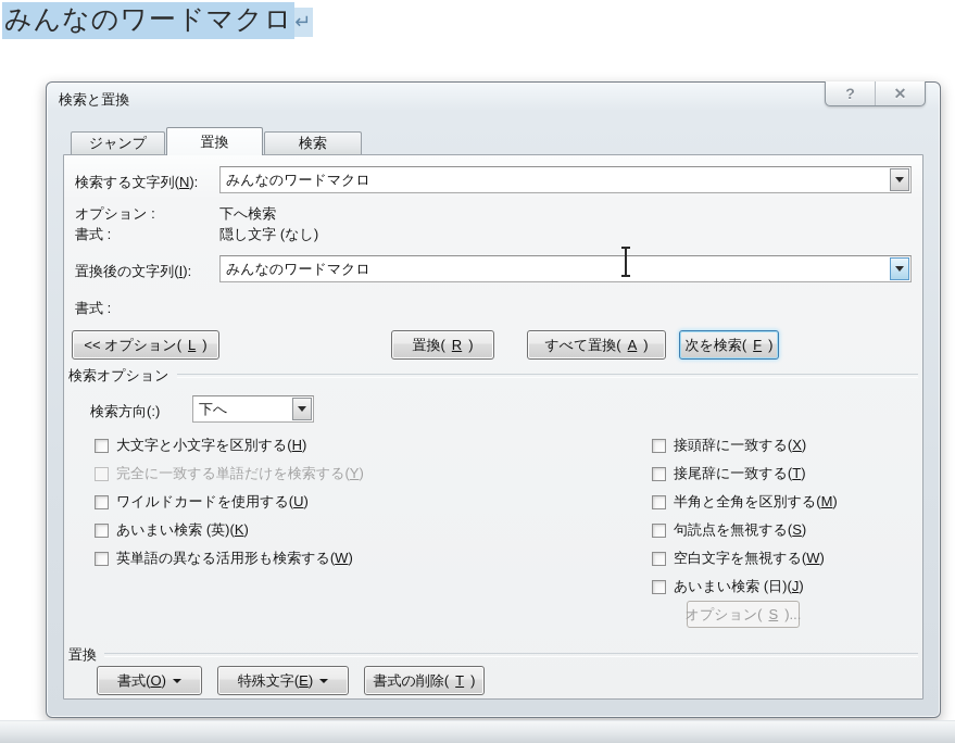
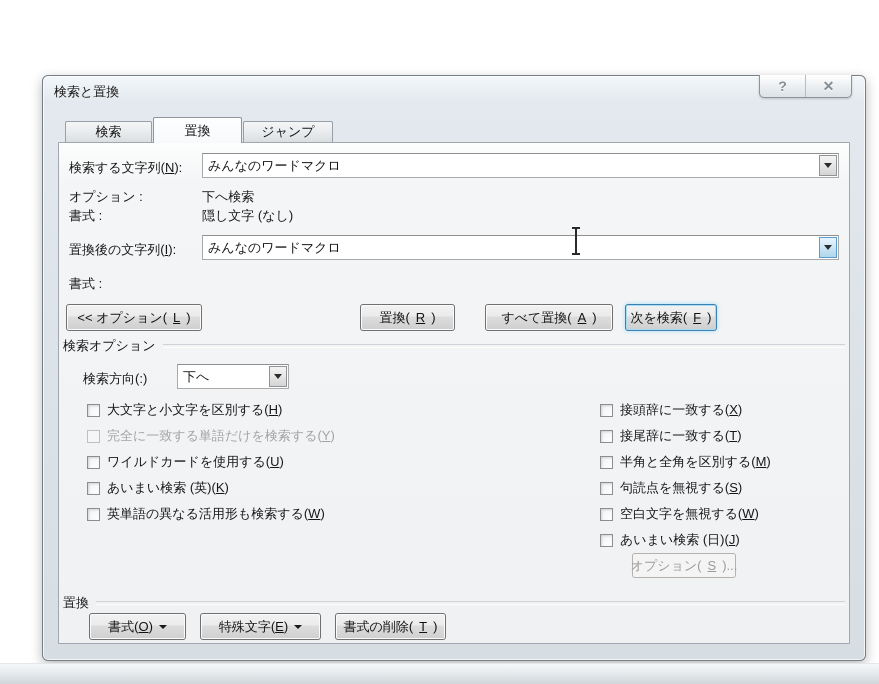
- みんなのワードマクロ↵
  検索と置換
  ?
  ✕
- ジャンプ
+ 検索
  置換
- 検索
+ ジャンプ
  検索する文字列(N):
  みんなのワードマクロ
  オプション :
  下へ検索
  書式 :
  隠し文字 (なし)
  置換後の文字列(I):
  みんなのワードマクロ
  書式 :
  << オプション(
  L
  )
  置換(
  R
  )
  すべて置換(
  A
  )
  次を検索(
  F
  )
  検索オプション
  検索方向(:)
  下へ
  大文字と小文字を区別する(H)
  完全に一致する単語だけを検索する(Y)
  ワイルドカードを使用する(U)
  あいまい検索 (英)(K)
  英単語の異なる活用形も検索する(W)
  接頭辞に一致する(X)
  接尾辞に一致する(T)
  半角と全角を区別する(M)
  句読点を無視する(S)
  空白文字を無視する(W)
  あいまい検索 (日)(J)
  オプション(
  S
  )...
  置換
  書式(O)
  特殊文字(E)
  書式の削除(
  T
  )
